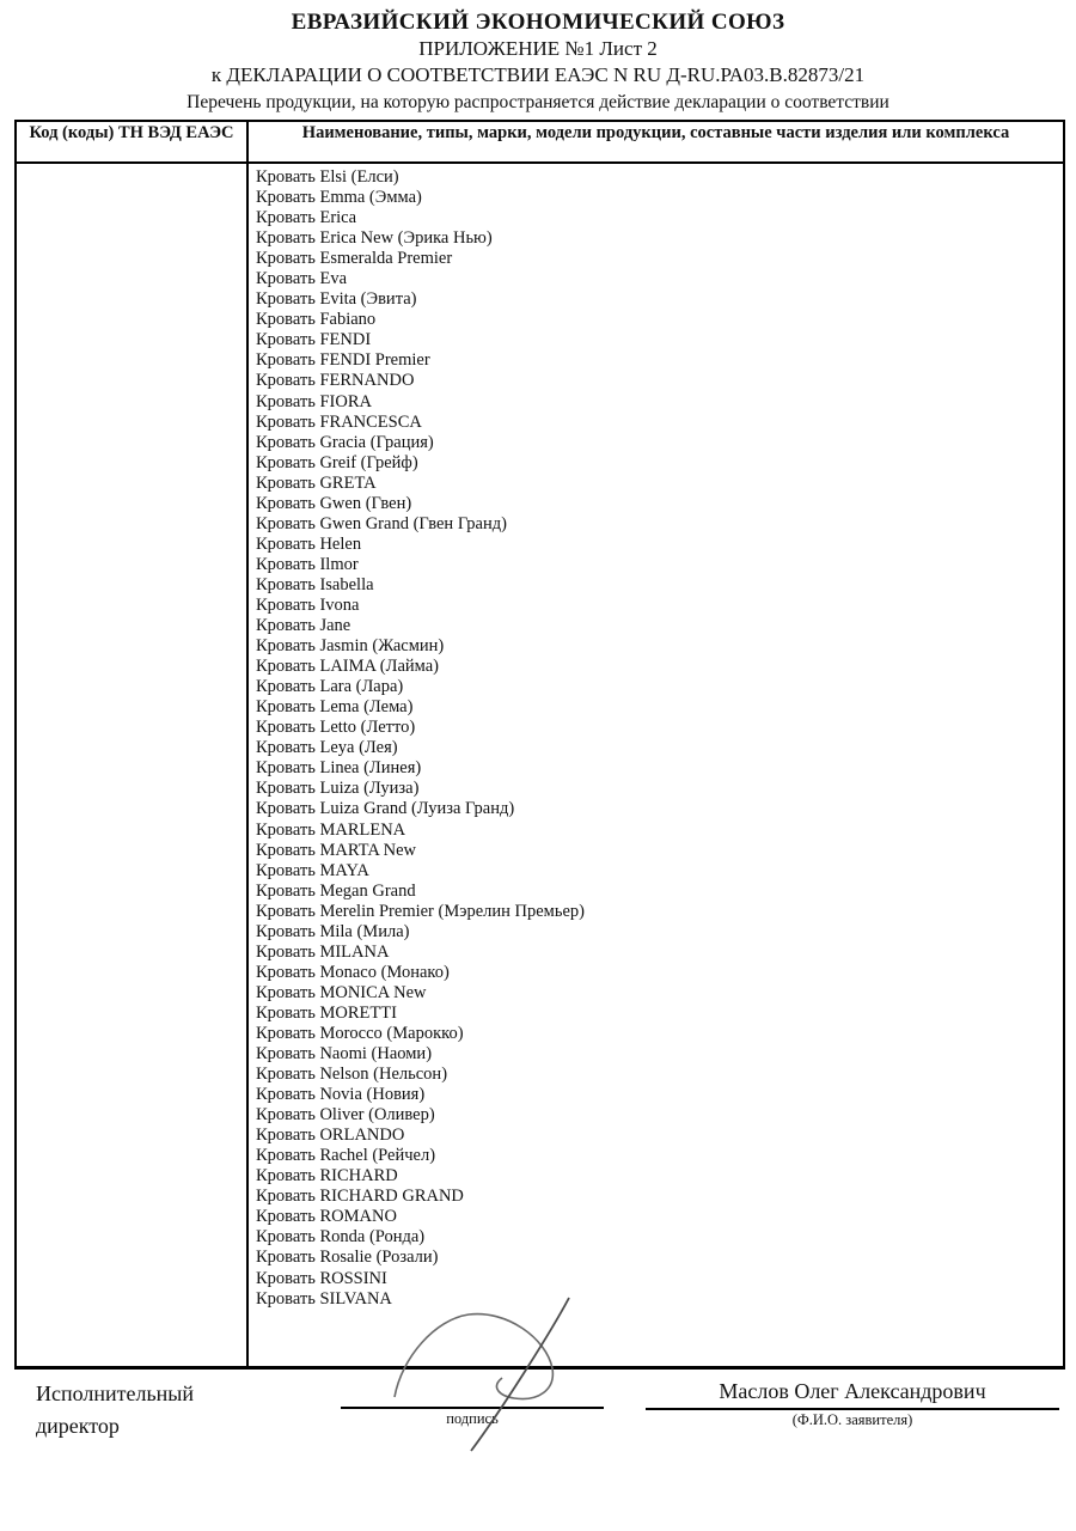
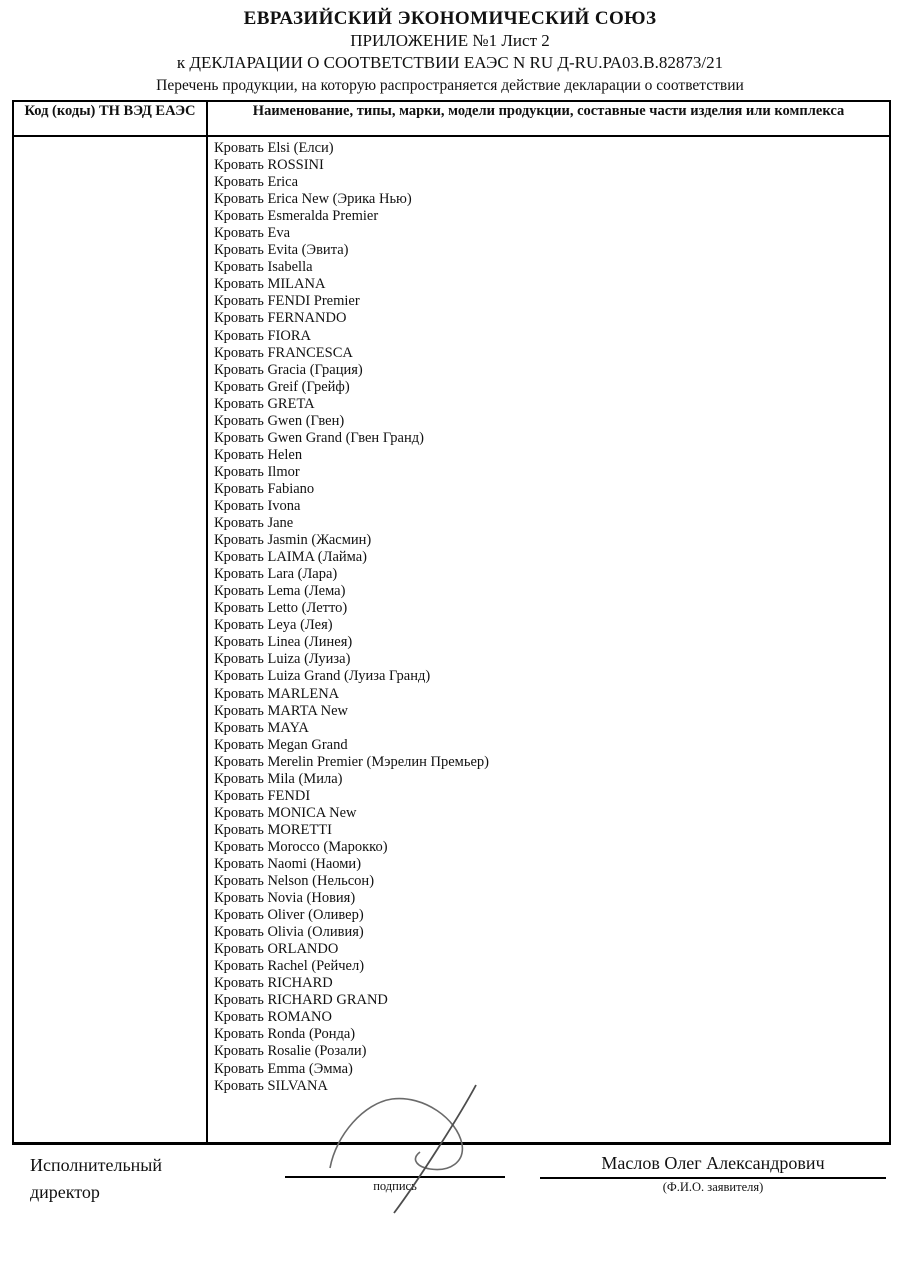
  ЕВРАЗИЙСКИЙ ЭКОНОМИЧЕСКИЙ СОЮЗ
  ПРИЛОЖЕНИЕ №1 Лист 2
  к ДЕКЛАРАЦИИ О СООТВЕТСТВИИ ЕАЭС N RU Д-RU.РА03.В.82873/21
  Перечень продукции, на которую распространяется действие декларации о соответствии
  Код (коды) ТН ВЭД ЕАЭС
  Наименование, типы, марки, модели продукции, составные части изделия или комплекса
  Кровать Elsi (Елси)
- Кровать Emma (Эмма)
+ Кровать ROSSINI
  Кровать Erica
  Кровать Erica New (Эрика Нью)
  Кровать Esmeralda Premier
  Кровать Eva
  Кровать Evita (Эвита)
- Кровать Fabiano
+ Кровать Isabella
- Кровать FENDI
+ Кровать MILANA
  Кровать FENDI Premier
  Кровать FERNANDO
  Кровать FIORA
  Кровать FRANCESCA
  Кровать Gracia (Грация)
  Кровать Greif (Грейф)
  Кровать GRETA
  Кровать Gwen (Гвен)
  Кровать Gwen Grand (Гвен Гранд)
  Кровать Helen
  Кровать Ilmor
- Кровать Isabella
+ Кровать Fabiano
  Кровать Ivona
  Кровать Jane
  Кровать Jasmin (Жасмин)
  Кровать LAIMA (Лайма)
  Кровать Lara (Лара)
  Кровать Lema (Лема)
  Кровать Letto (Летто)
  Кровать Leya (Лея)
  Кровать Linea (Линея)
  Кровать Luiza (Луиза)
  Кровать Luiza Grand (Луиза Гранд)
  Кровать MARLENA
  Кровать MARTA New
  Кровать MAYA
  Кровать Megan Grand
  Кровать Merelin Premier (Мэрелин Премьер)
  Кровать Mila (Мила)
- Кровать MILANA
+ Кровать FENDI
- Кровать Monaco (Монако)
  Кровать MONICA New
  Кровать MORETTI
  Кровать Morocco (Марокко)
  Кровать Naomi (Наоми)
  Кровать Nelson (Нельсон)
  Кровать Novia (Новия)
  Кровать Oliver (Оливер)
+ Кровать Olivia (Оливия)
  Кровать ORLANDO
  Кровать Rachel (Рейчел)
  Кровать RICHARD
  Кровать RICHARD GRAND
  Кровать ROMANO
  Кровать Ronda (Ронда)
  Кровать Rosalie (Розали)
- Кровать ROSSINI
+ Кровать Emma (Эмма)
  Кровать SILVANA
  Исполнительный директор
  подпис
  Маслов Олег Александрович
  (Ф.И.О. заявителя)
